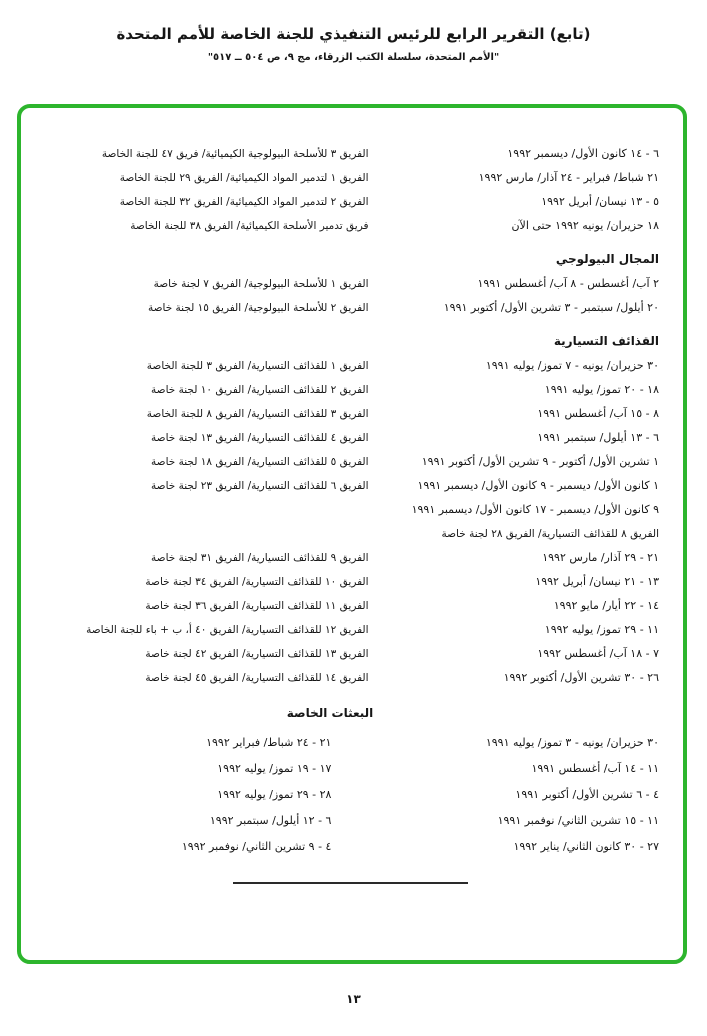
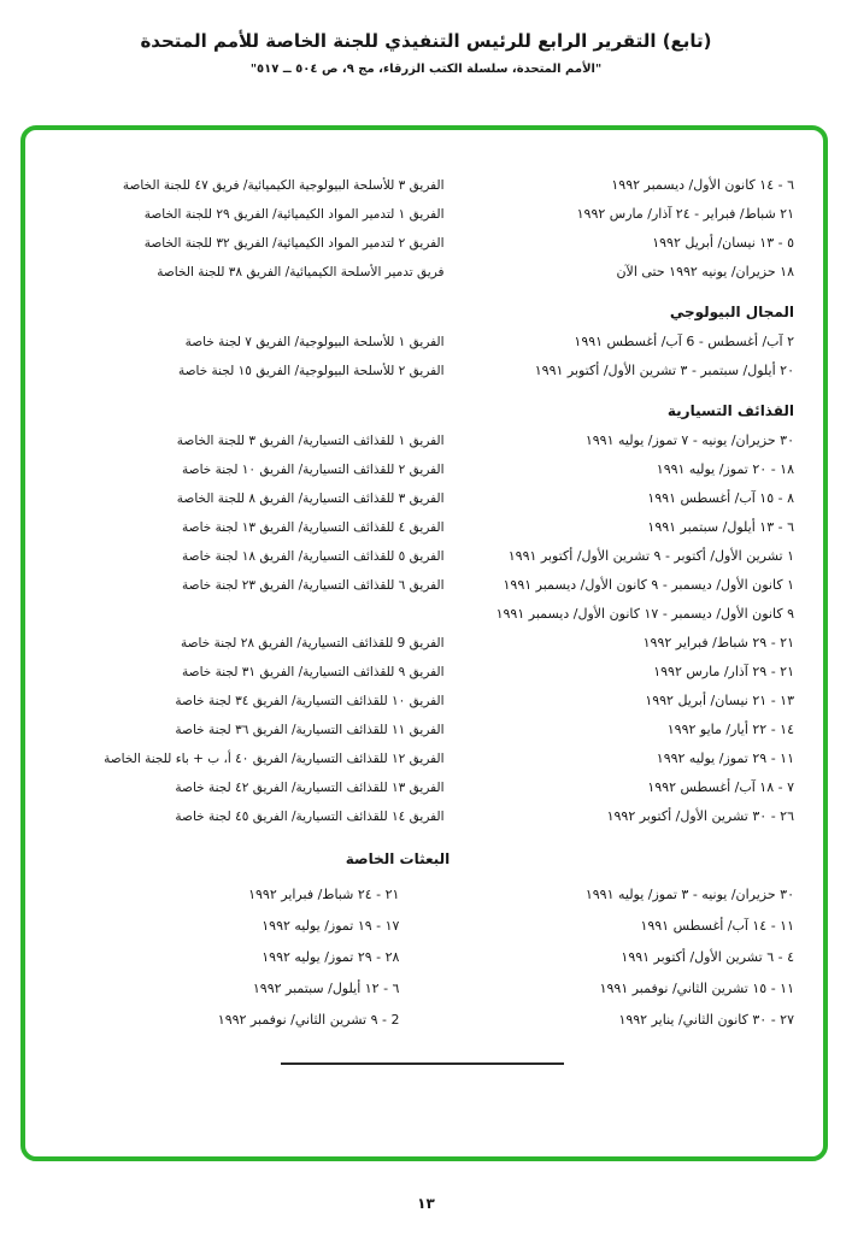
  (تابع) التقرير الرابع للرئيس التنفيذي للجنة الخاصة للأمم المتحدة
  "الأمم المتحدة، سلسلة الكتب الزرقاء، مج ٩، ص ٥٠٤ ــ ٥١٧"
  ٦ - ١٤ كانون الأول/ ديسمبر ١٩٩٢
  الفريق ٣ للأسلحة البيولوجية الكيميائية/ فريق ٤٧ للجنة الخاصة
  ٢١ شباط/ فبراير - ٢٤ آذار/ مارس ١٩٩٢
  الفريق ١ لتدمير المواد الكيميائية/ الفريق ٢٩ للجنة الخاصة
  ٥ - ١٣ نيسان/ أبريل ١٩٩٢
  الفريق ٢ لتدمير المواد الكيميائية/ الفريق ٣٢ للجنة الخاصة
  ١٨ حزيران/ يونيه ١٩٩٢ حتى الآن
  فريق تدمير الأسلحة الكيميائية/ الفريق ٣٨ للجنة الخاصة
  المجال البيولوجي
- ٢ آب/ أغسطس - ٨ آب/ أغسطس ١٩٩١
+ ٢ آب/ أغسطس - 6 آب/ أغسطس ١٩٩١
  الفريق ١ للأسلحة البيولوجية/ الفريق ٧ لجنة خاصة
  ٢٠ أيلول/ سبتمبر - ٣ تشرين الأول/ أكتوبر ١٩٩١
  الفريق ٢ للأسلحة البيولوجية/ الفريق ١٥ لجنة خاصة
  القذائف التسيارية
  ٣٠ حزيران/ يونيه - ٧ تموز/ يوليه ١٩٩١
  الفريق ١ للقذائف التسيارية/ الفريق ٣ للجنة الخاصة
  ١٨ - ٢٠ تموز/ يوليه ١٩٩١
  الفريق ٢ للقذائف التسيارية/ الفريق ١٠ لجنة خاصة
  ٨ - ١٥ آب/ أغسطس ١٩٩١
  الفريق ٣ للقذائف التسيارية/ الفريق ٨ للجنة الخاصة
  ٦ - ١٣ أيلول/ سبتمبر ١٩٩١
  الفريق ٤ للقذائف التسيارية/ الفريق ١٣ لجنة خاصة
  ١ تشرين الأول/ أكتوبر - ٩ تشرين الأول/ أكتوبر ١٩٩١
  الفريق ٥ للقذائف التسيارية/ الفريق ١٨ لجنة خاصة
  ١ كانون الأول/ ديسمبر - ٩ كانون الأول/ ديسمبر ١٩٩١
  الفريق ٦ للقذائف التسيارية/ الفريق ٢٣ لجنة خاصة
  ٩ كانون الأول/ ديسمبر - ١٧ كانون الأول/ ديسمبر ١٩٩١
+ ٢١ - ٢٩ شباط/ فبراير ١٩٩٢
- الفريق ٨ للقذائف التسيارية/ الفريق ٢٨ لجنة خاصة
+ الفريق 9 للقذائف التسيارية/ الفريق ٢٨ لجنة خاصة
  ٢١ - ٢٩ آذار/ مارس ١٩٩٢
  الفريق ٩ للقذائف التسيارية/ الفريق ٣١ لجنة خاصة
  ١٣ - ٢١ نيسان/ أبريل ١٩٩٢
  الفريق ١٠ للقذائف التسيارية/ الفريق ٣٤ لجنة خاصة
  ١٤ - ٢٢ أيار/ مايو ١٩٩٢
  الفريق ١١ للقذائف التسيارية/ الفريق ٣٦ لجنة خاصة
  ١١ - ٢٩ تموز/ يوليه ١٩٩٢
  الفريق ١٢ للقذائف التسيارية/ الفريق ٤٠ أ، ب + باء للجنة الخاصة
  ٧ - ١٨ آب/ أغسطس ١٩٩٢
  الفريق ١٣ للقذائف التسيارية/ الفريق ٤٢ لجنة خاصة
  ٢٦ - ٣٠ تشرين الأول/ أكتوبر ١٩٩٢
  الفريق ١٤ للقذائف التسيارية/ الفريق ٤٥ لجنة خاصة
  البعثات الخاصة
  ٣٠ حزيران/ يونيه - ٣ تموز/ يوليه ١٩٩١
  ٢١ - ٢٤ شباط/ فبراير ١٩٩٢
  ١١ - ١٤ آب/ أغسطس ١٩٩١
  ١٧ - ١٩ تموز/ يوليه ١٩٩٢
  ٤ - ٦ تشرين الأول/ أكتوبر ١٩٩١
  ٢٨ - ٢٩ تموز/ يوليه ١٩٩٢
  ١١ - ١٥ تشرين الثاني/ نوفمبر ١٩٩١
  ٦ - ١٢ أيلول/ سبتمبر ١٩٩٢
  ٢٧ - ٣٠ كانون الثاني/ يناير ١٩٩٢
- ٤ - ٩ تشرين الثاني/ نوفمبر ١٩٩٢
+ 2 - ٩ تشرين الثاني/ نوفمبر ١٩٩٢
  ١٣
